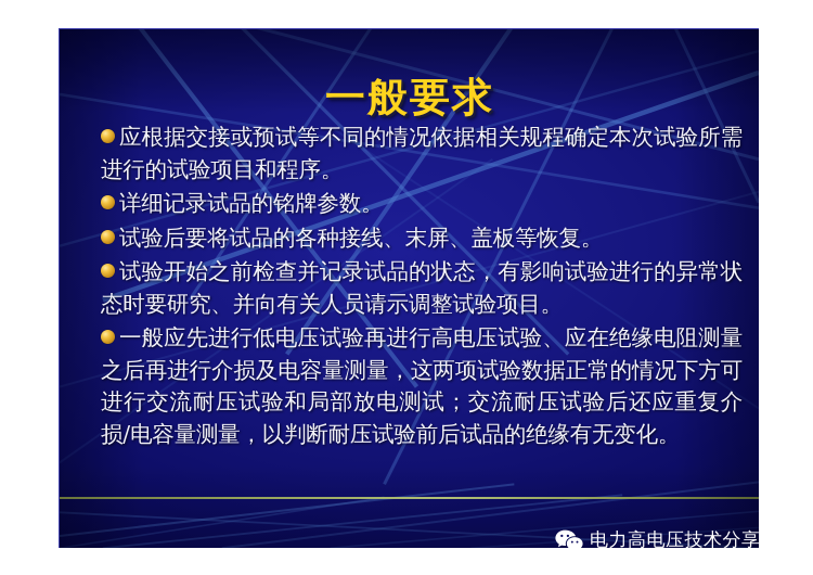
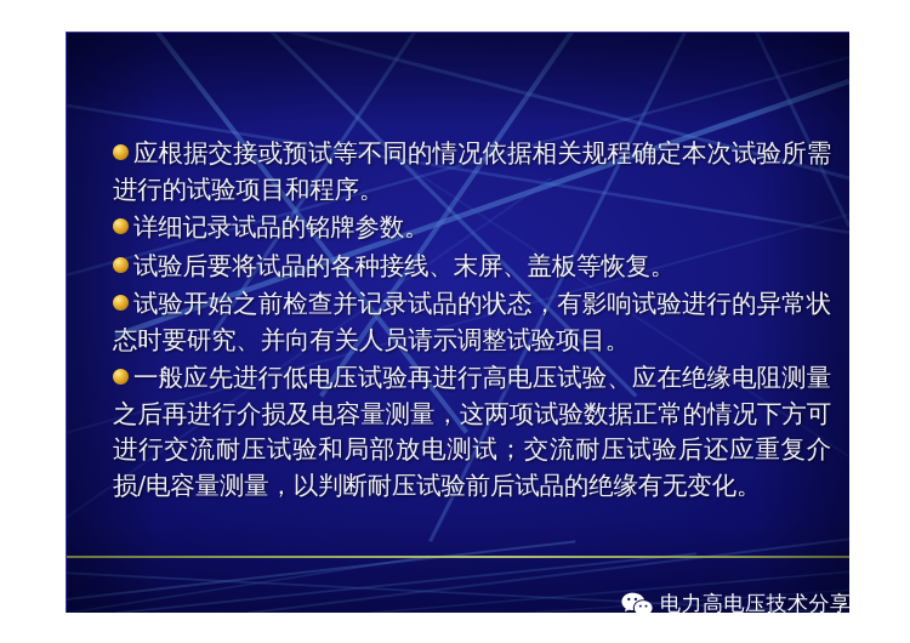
- 一般要求
  应根据交接或预试等不同的情况依据相关规程确定本次试验所需进行的试验项目和程序。
  详细记录试品的铭牌参数。
  试验后要将试品的各种接线、末屏、盖板等恢复。
  试验开始之前检查并记录试品的状态，有影响试验进行的异常状态时要研究、并向有关人员请示调整试验项目。
  一般应先进行低电压试验再进行高电压试验、应在绝缘电阻测量之后再进行介损及电容量测量，这两项试验数据正常的情况下方可进行交流耐压试验和局部放电测试；交流耐压试验后还应重复介损/电容量测量，以判断耐压试验前后试品的绝缘有无变化。
  电力高电压技术分享
